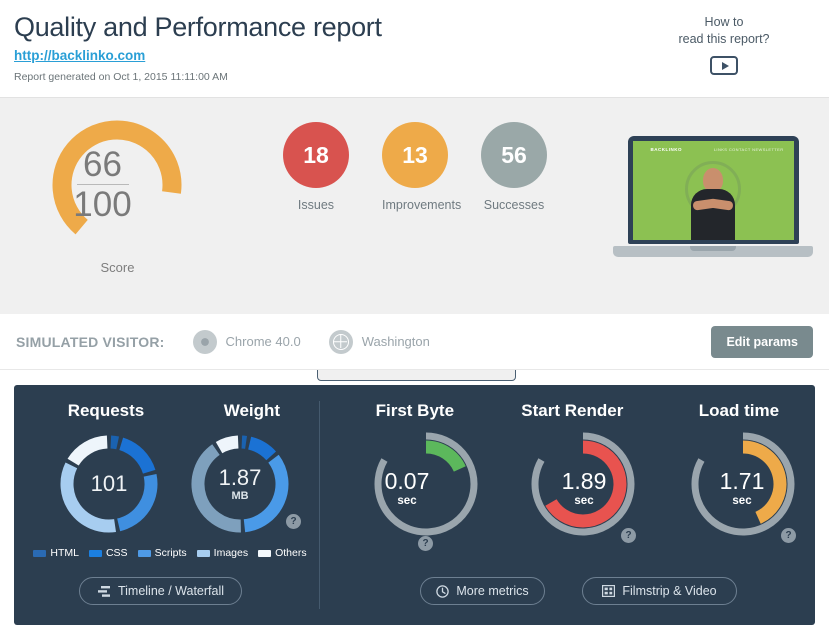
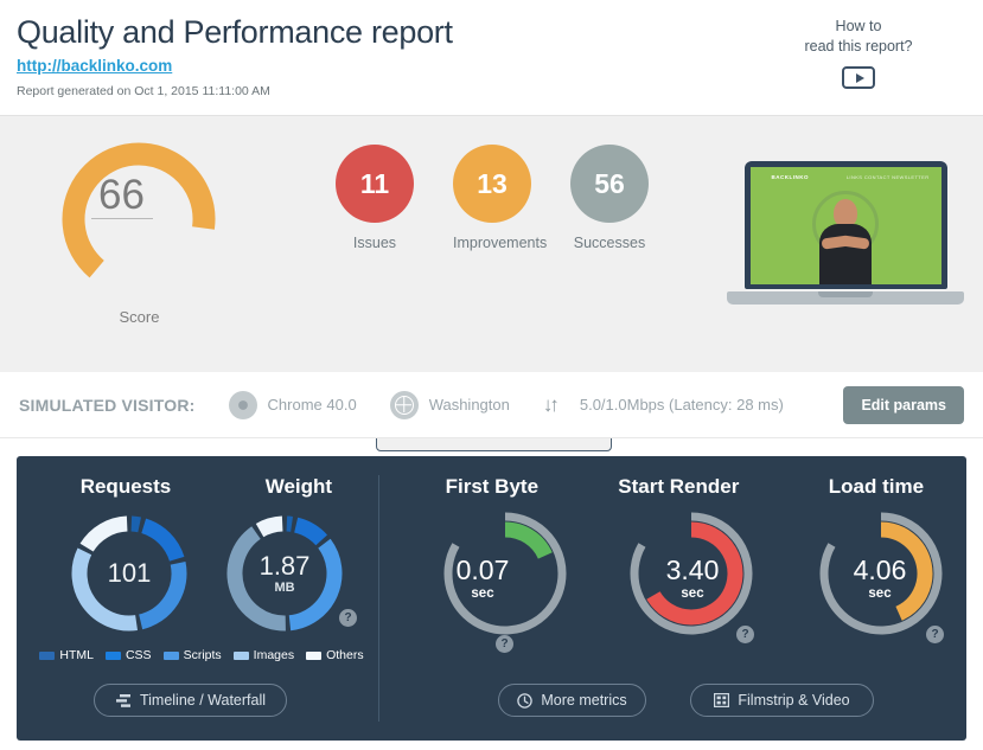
  Quality and Performance report
  http://backlinko.com
  Report generated on Oct 1, 2015 11:11:00 AM
  How to
  read this report?
  66
- 100
  Score
- 18
+ 11
  Issues
  13
  Improvements
  56
  Successes
  SIMULATED VISITOR:
  Chrome 40.0
  Washington
+ ↓↑
+ 5.0/1.0Mbps (Latency: 28 ms)
  Edit params
  Requests
  Weight
  First Byte
  Start Render
  Load time
  101
  1.87
  MB
  ?
  0.07
  sec
  ?
- 1.89
+ 3.40
  sec
  ?
- 1.71
+ 4.06
  sec
  ?
  HTML
  CSS
  Scripts
  Images
  Others
  Timeline / Waterfall
  More metrics
  Filmstrip & Video
